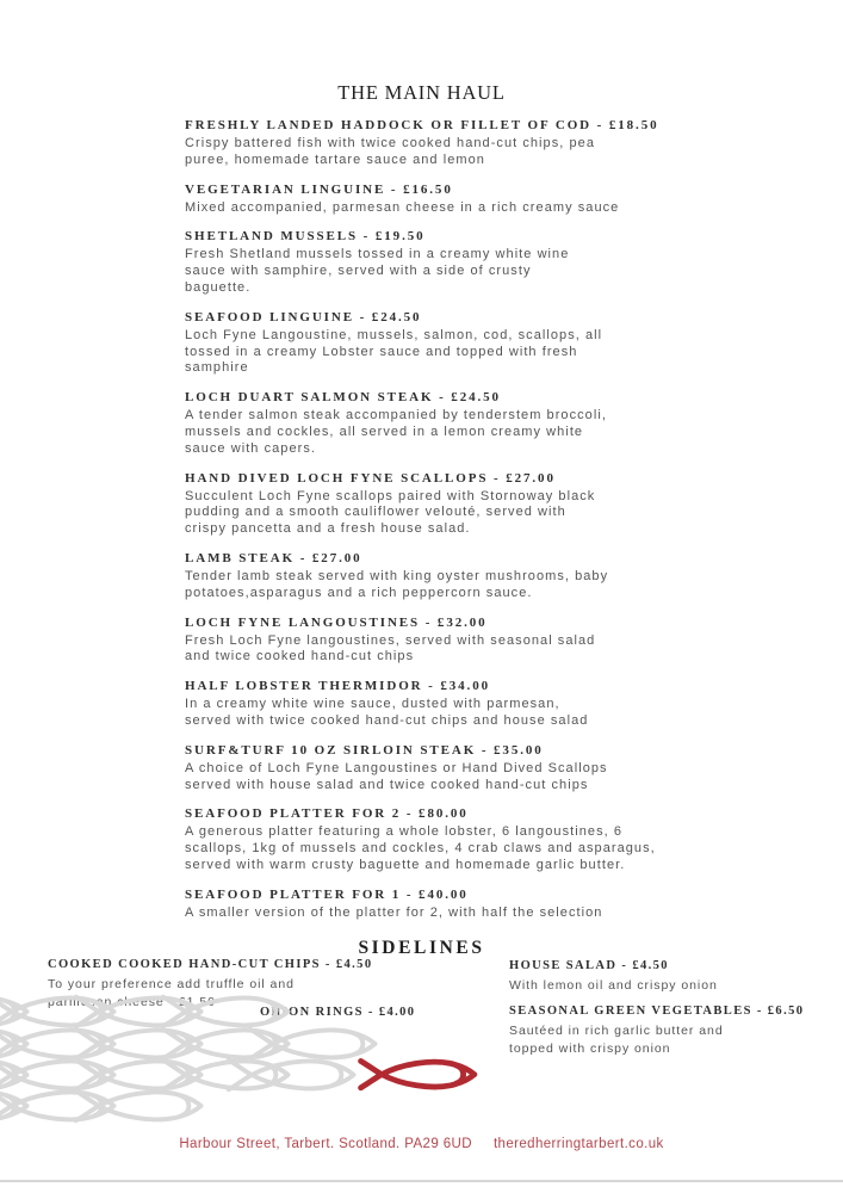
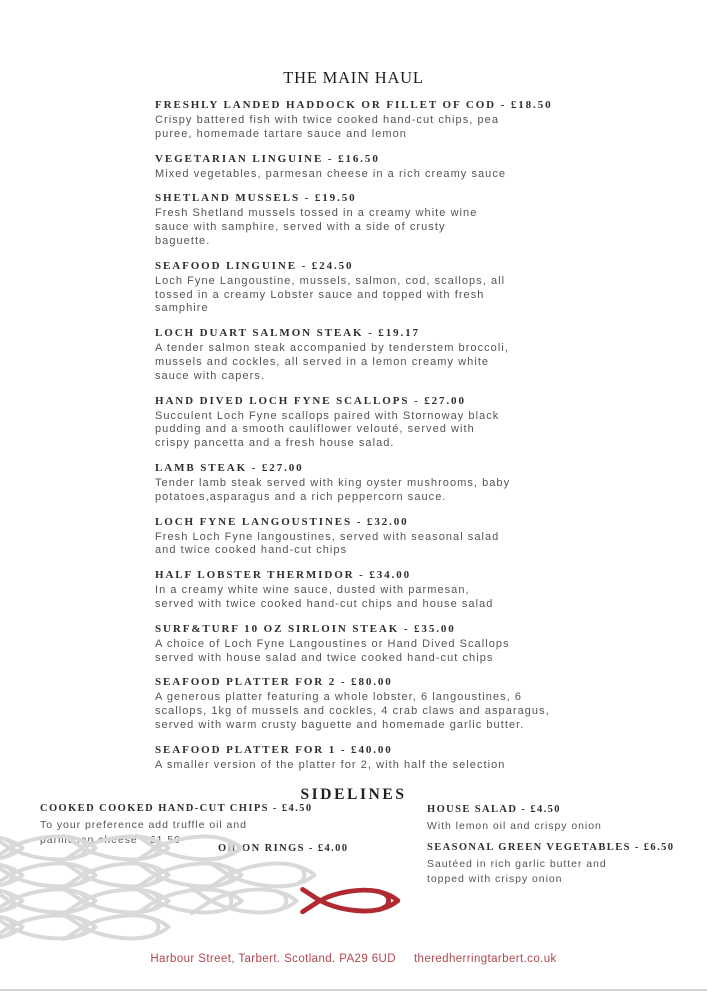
  THE MAIN HAUL
  FRESHLY LANDED HADDOCK OR FILLET OF COD - £18.50
  Crispy battered fish with twice cooked hand-cut chips, pea
  puree, homemade tartare sauce and lemon
  VEGETARIAN LINGUINE - £16.50
- Mixed accompanied, parmesan cheese in a rich creamy sauce
+ Mixed vegetables, parmesan cheese in a rich creamy sauce
  SHETLAND MUSSELS - £19.50
  Fresh Shetland mussels tossed in a creamy white wine
  sauce with samphire, served with a side of crusty
  baguette.
  SEAFOOD LINGUINE - £24.50
  Loch Fyne Langoustine, mussels, salmon, cod, scallops, all
  tossed in a creamy Lobster sauce and topped with fresh
  samphire
- LOCH DUART SALMON STEAK - £24.50
+ LOCH DUART SALMON STEAK - £19.17
  A tender salmon steak accompanied by tenderstem broccoli,
  mussels and cockles, all served in a lemon creamy white
  sauce with capers.
  HAND DIVED LOCH FYNE SCALLOPS - £27.00
  Succulent Loch Fyne scallops paired with Stornoway black
  pudding and a smooth cauliflower velouté, served with
  crispy pancetta and a fresh house salad.
  LAMB STEAK - £27.00
  Tender lamb steak served with king oyster mushrooms, baby
  potatoes,asparagus and a rich peppercorn sauce.
  LOCH FYNE LANGOUSTINES - £32.00
  Fresh Loch Fyne langoustines, served with seasonal salad
  and twice cooked hand-cut chips
  HALF LOBSTER THERMIDOR - £34.00
  In a creamy white wine sauce, dusted with parmesan,
  served with twice cooked hand-cut chips and house salad
  SURF&TURF 10 OZ SIRLOIN STEAK - £35.00
  A choice of Loch Fyne Langoustines or Hand Dived Scallops
  served with house salad and twice cooked hand-cut chips
  SEAFOOD PLATTER FOR 2 - £80.00
  A generous platter featuring a whole lobster, 6 langoustines, 6
  scallops, 1kg of mussels and cockles, 4 crab claws and asparagus,
  served with warm crusty baguette and homemade garlic butter.
  SEAFOOD PLATTER FOR 1 - £40.00
  A smaller version of the platter for 2, with half the selection
  SIDELINES
  COOKED COOKED HAND-CUT CHIPS - £4.50
  To your preference add truffle oil and
  OON RINGS - £4.00
  HOUSE SALAD - £4.50
  With lemon oil and crispy onion
  SEASONAL GREEN VEGETABLES - £6.50
  Sautéed in rich garlic butter and
  topped with crispy onion
  Harbour Street, Tarbert. Scotland. PA29 6UD theredherringtarbert.co.uk
